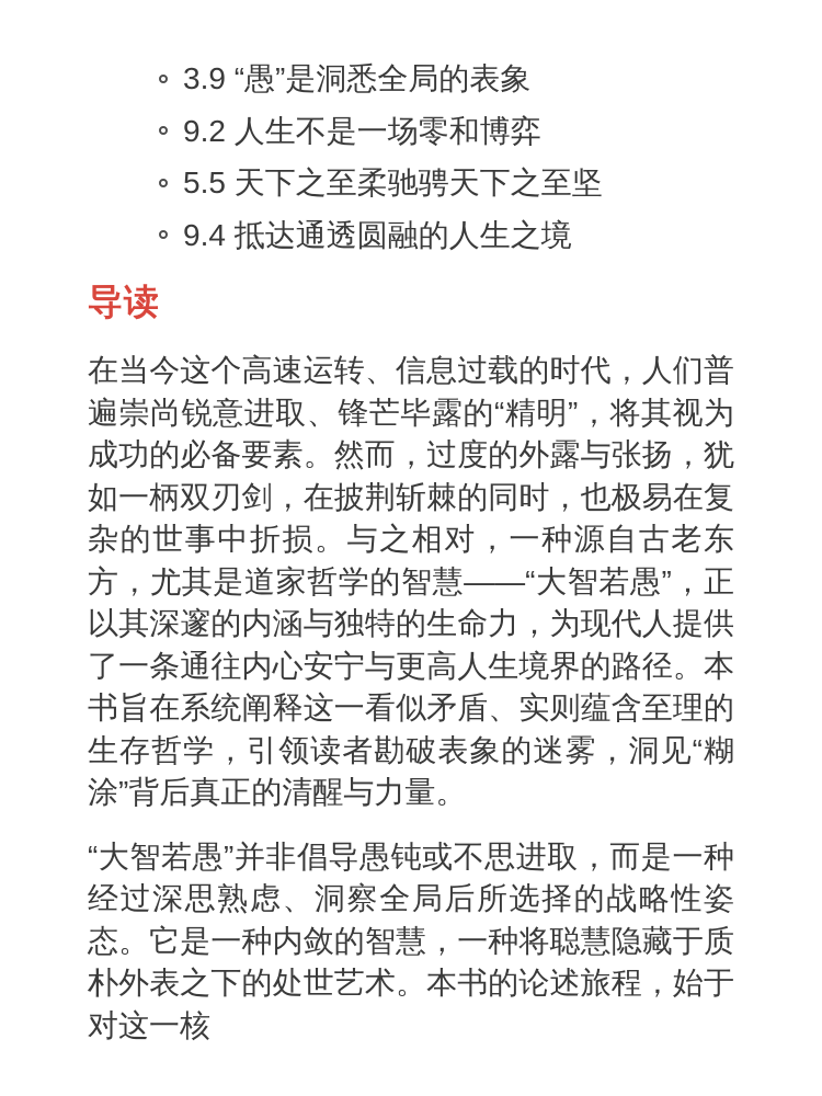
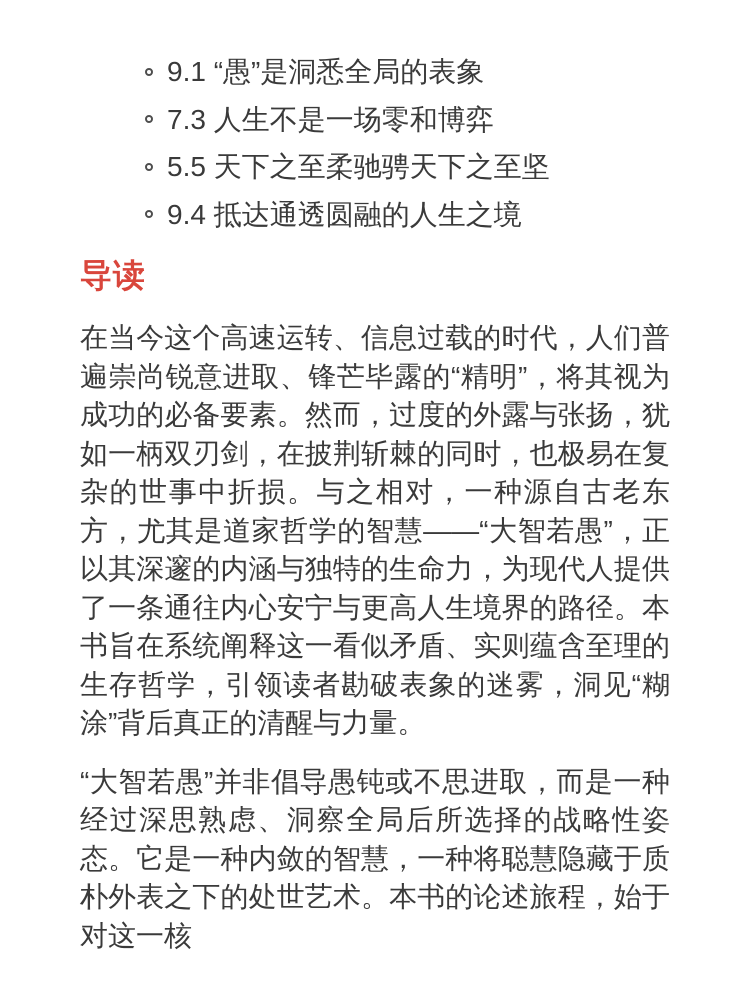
- 3.9 “愚”是洞悉全局的表象
+ 9.1 “愚”是洞悉全局的表象
- 9.2 人生不是一场零和博弈
+ 7.3 人生不是一场零和博弈
  5.5 天下之至柔驰骋天下之至坚
  9.4 抵达通透圆融的人生之境
  导读
  在当今这个高速运转、信息过载的时代，人们普遍崇尚锐意进取、锋芒毕露的“精明”，将其视为成功的必备要素。然而，过度的外露与张扬，犹如一柄双刃剑，在披荆斩棘的同时，也极易在复杂的世事中折损。与之相对，一种源自古老东方，尤其是道家哲学的智慧——“大智若愚”，正以其深邃的内涵与独特的生命力，为现代人提供了一条通往内心安宁与更高人生境界的路径。本书旨在系统阐释这一看似矛盾、实则蕴含至理的生存哲学，引领读者勘破表象的迷雾，洞见“糊涂”背后真正的清醒与力量。
  “大智若愚”并非倡导愚钝或不思进取，而是一种经过深思熟虑、洞察全局后所选择的战略性姿态。它是一种内敛的智慧，一种将聪慧隐藏于质朴外表之下的处世艺术。本书的论述旅程，始于对这一核
